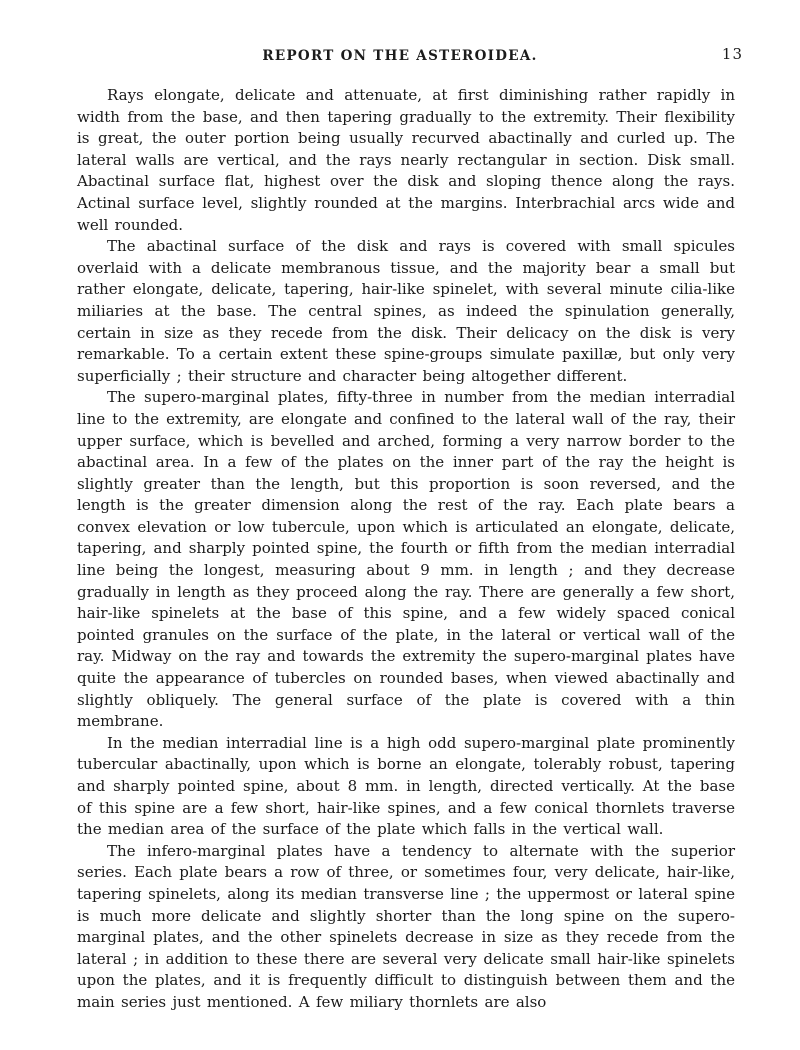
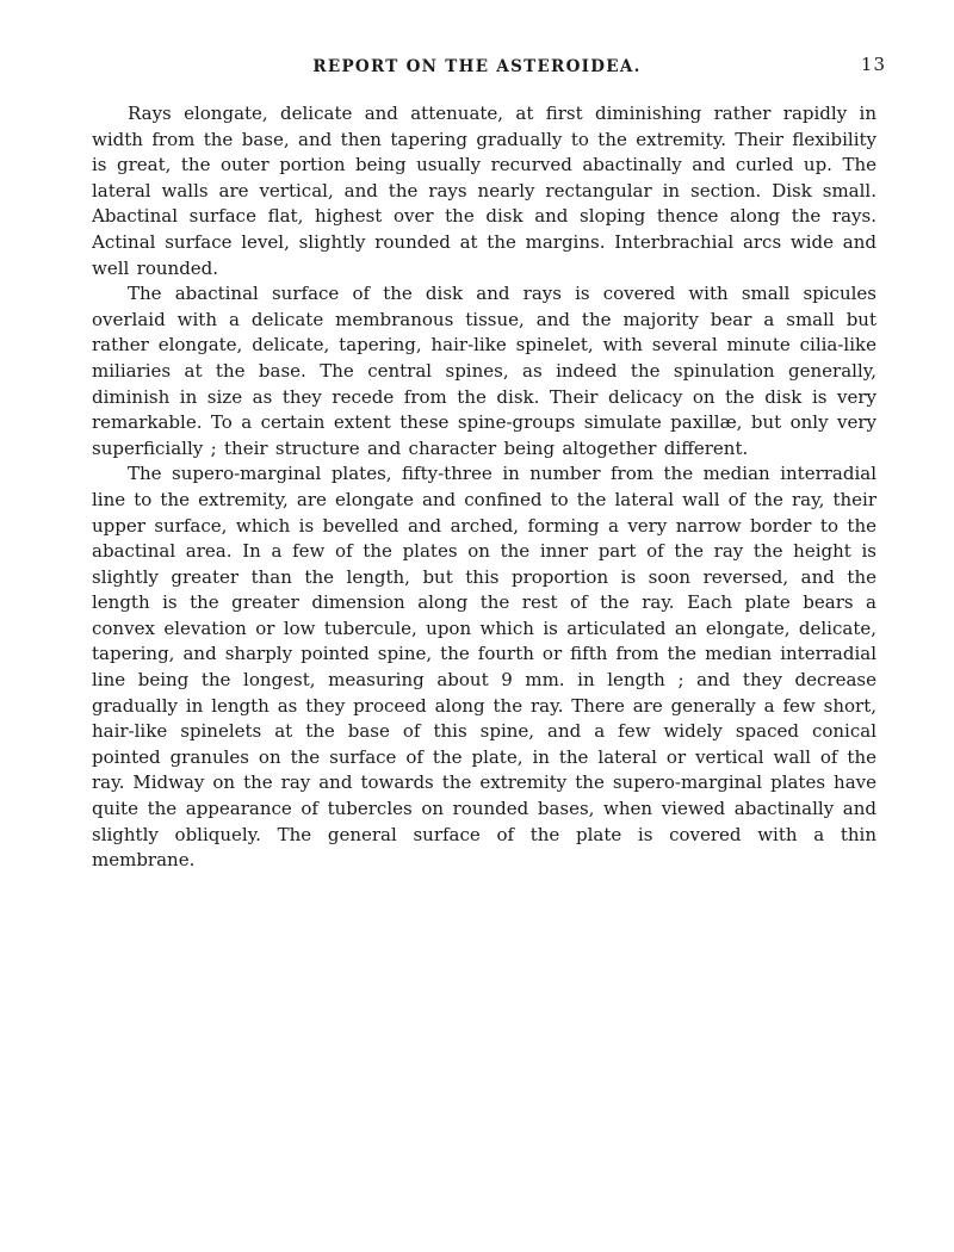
  REPORT ON THE ASTEROIDEA.
  13
  Rays elongate, delicate and attenuate, at first diminishing rather rapidly in width from the base, and then tapering gradually to the extremity. Their flexibility is great, the outer portion being usually recurved abactinally and curled up. The lateral walls are vertical, and the rays nearly rectangular in section. Disk small. Abactinal surface flat, highest over the disk and sloping thence along the rays. Actinal surface level, slightly rounded at the margins. Interbrachial arcs wide and well rounded.
- The abactinal surface of the disk and rays is covered with small spicules overlaid with a delicate membranous tissue, and the majority bear a small but rather elongate, delicate, tapering, hair-like spinelet, with several minute cilia-like miliaries at the base. The central spines, as indeed the spinulation generally, certain in size as they recede from the disk. Their delicacy on the disk is very remarkable. To a certain extent these spine-groups simulate paxillæ, but only very superficially ; their structure and character being altogether different.
+ The abactinal surface of the disk and rays is covered with small spicules overlaid with a delicate membranous tissue, and the majority bear a small but rather elongate, delicate, tapering, hair-like spinelet, with several minute cilia-like miliaries at the base. The central spines, as indeed the spinulation generally, diminish in size as they recede from the disk. Their delicacy on the disk is very remarkable. To a certain extent these spine-groups simulate paxillæ, but only very superficially ; their structure and character being altogether different.
  The supero-marginal plates, fifty-three in number from the median interradial line to the extremity, are elongate and confined to the lateral wall of the ray, their upper surface, which is bevelled and arched, forming a very narrow border to the abactinal area. In a few of the plates on the inner part of the ray the height is slightly greater than the length, but this proportion is soon reversed, and the length is the greater dimension along the rest of the ray. Each plate bears a convex elevation or low tubercule, upon which is articulated an elongate, delicate, tapering, and sharply pointed spine, the fourth or fifth from the median interradial line being the longest, measuring about 9 mm. in length ; and they decrease gradually in length as they proceed along the ray. There are generally a few short, hair-like spinelets at the base of this spine, and a few widely spaced conical pointed granules on the surface of the plate, in the lateral or vertical wall of the ray. Midway on the ray and towards the extremity the supero-marginal plates have quite the appearance of tubercles on rounded bases, when viewed abactinally and slightly obliquely. The general surface of the plate is covered with a thin membrane.
- In the median interradial line is a high odd supero-marginal plate prominently tubercular abactinally, upon which is borne an elongate, tolerably robust, tapering and sharply pointed spine, about 8 mm. in length, directed vertically. At the base of this spine are a few short, hair-like spines, and a few conical thornlets traverse the median area of the surface of the plate which falls in the vertical wall.
- The infero-marginal plates have a tendency to alternate with the superior series. Each plate bears a row of three, or sometimes four, very delicate, hair-like, tapering spinelets, along its median transverse line ; the uppermost or lateral spine is much more delicate and slightly shorter than the long spine on the supero-marginal plates, and the other spinelets decrease in size as they recede from the lateral ; in addition to these there are several very delicate small hair-like spinelets upon the plates, and it is frequently difficult to distinguish between them and the main series just mentioned. A few miliary thornlets are also
